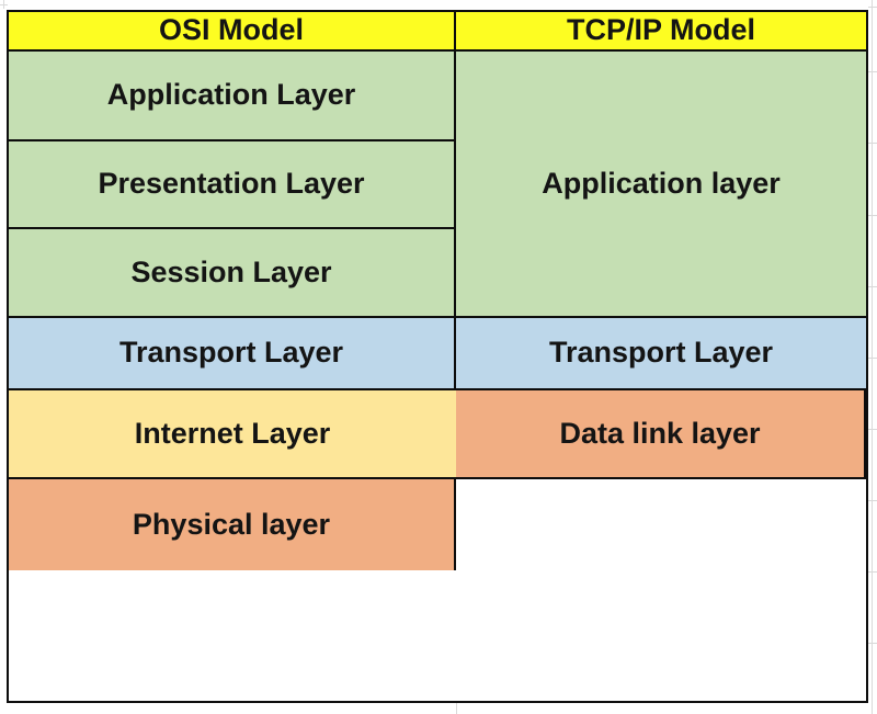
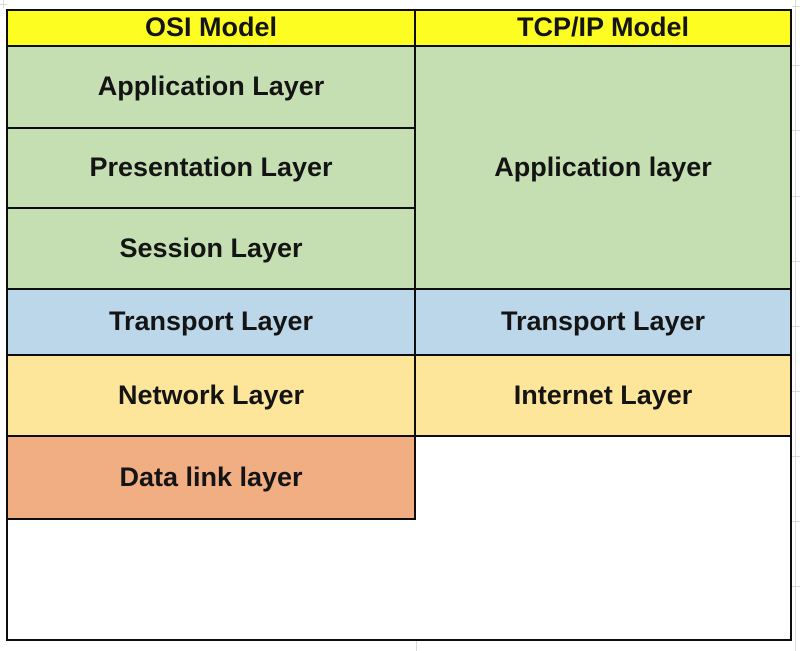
  OSI Model
  TCP/IP Model
  Application Layer
  Application layer
  Presentation Layer
  Session Layer
  Transport Layer
  Transport Layer
+ Network Layer
  Internet Layer
  Data link layer
- Physical layer
